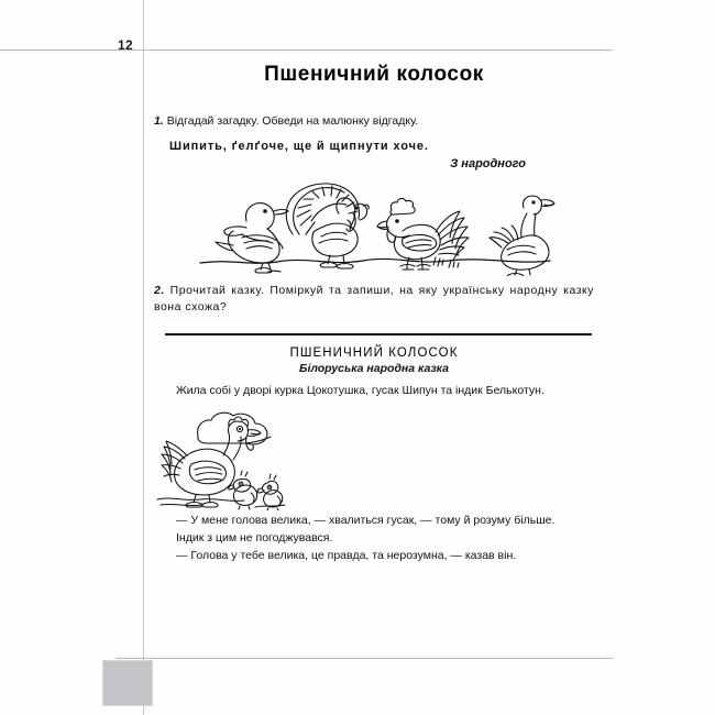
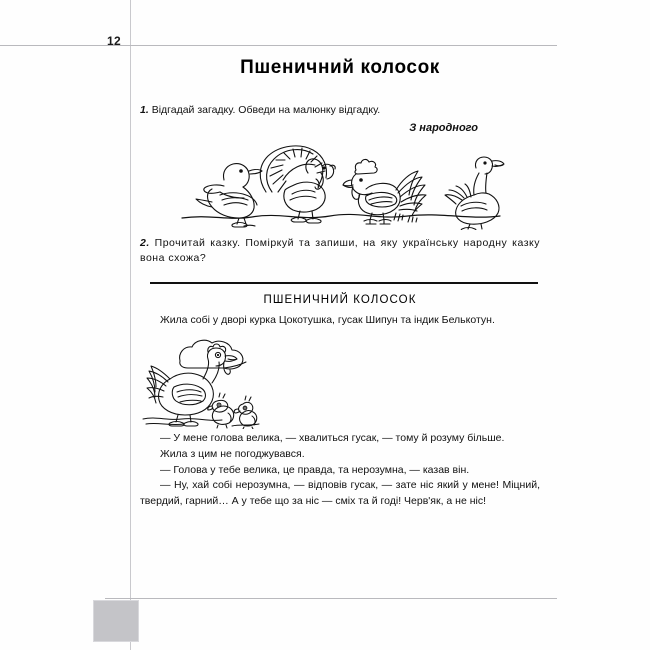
  12
  Пшеничний колосок
  1. Відгадай загадку. Обведи на малюнку відгадку.
- Шипить, ґелґоче, ще й щипнути хоче.
  З народного
  2. Прочитай казку. Поміркуй та запиши, на яку українську народну казку вона схожа?
  ПШЕНИЧНИЙ КОЛОСОК
- Білоруська народна казка
  Жила собі у дворі курка Цокотушка, гусак Шипун та індик Белькотун.
  — У мене голова велика, — хвалиться гусак, — тому й розуму більше.
- Індик з цим не погоджувався.
+ Жила з цим не погоджувався.
  — Голова у тебе велика, це правда, та нерозумна, — казав він.
+ — Ну, хай собі нерозумна, — відповів гусак, — зате ніс який у мене! Міцний, твердий, гарний… А у тебе що за ніс — сміх та й годі! Черв'як, а не ніс!
